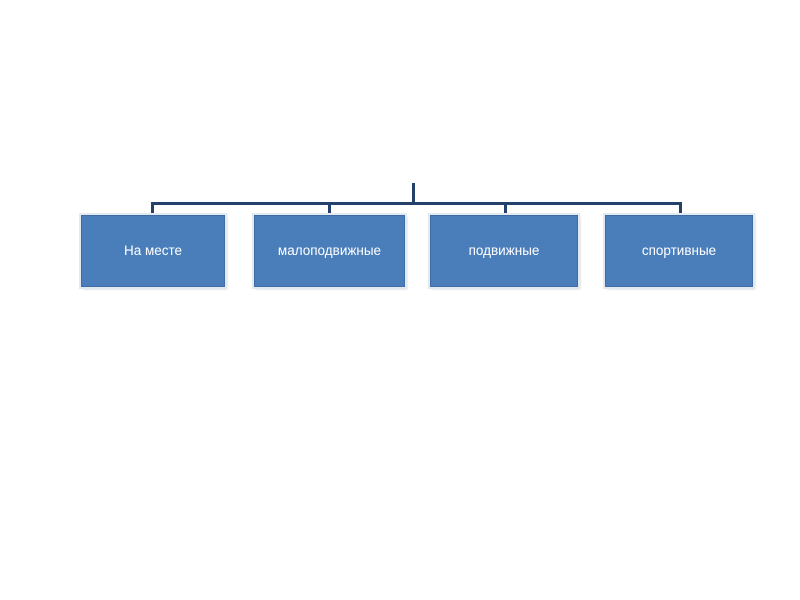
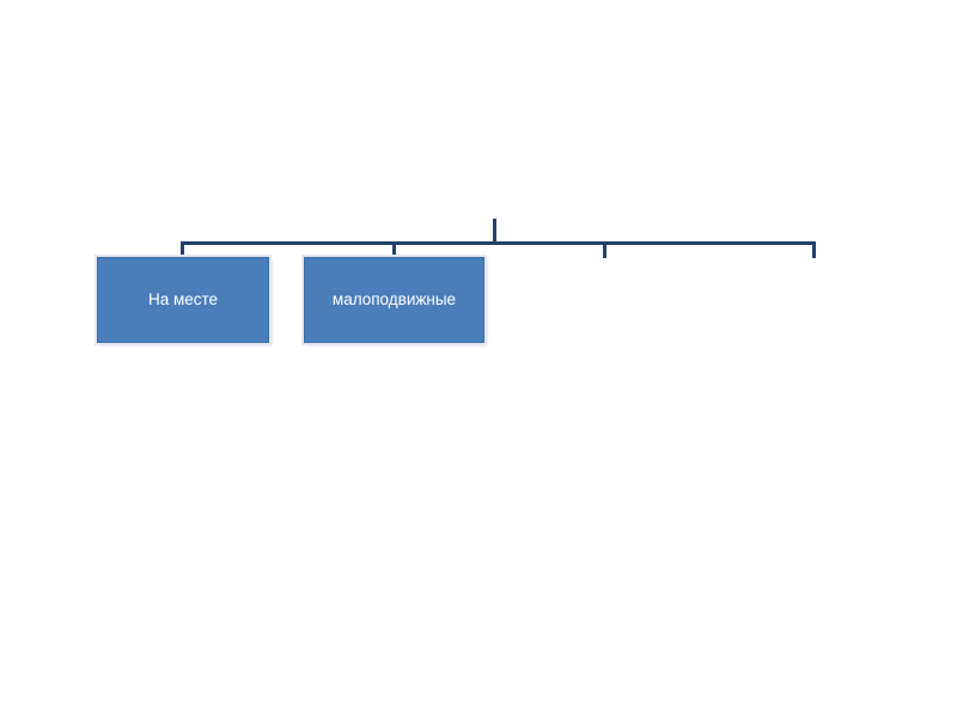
  На месте
  малоподвижные
- подвижные
- спортивные
